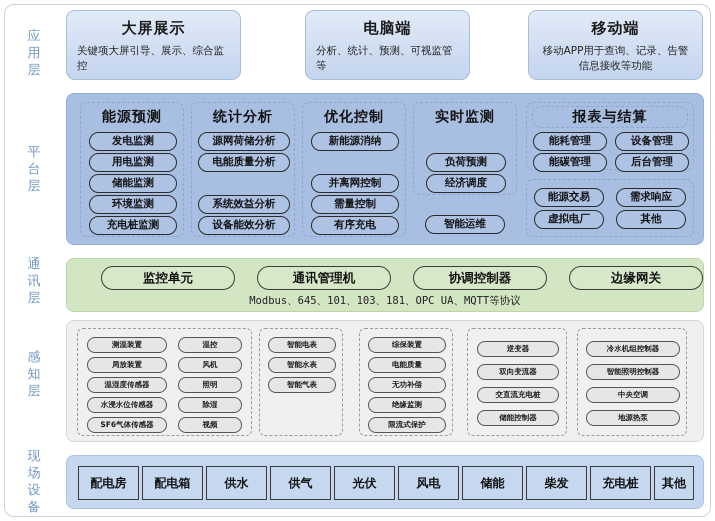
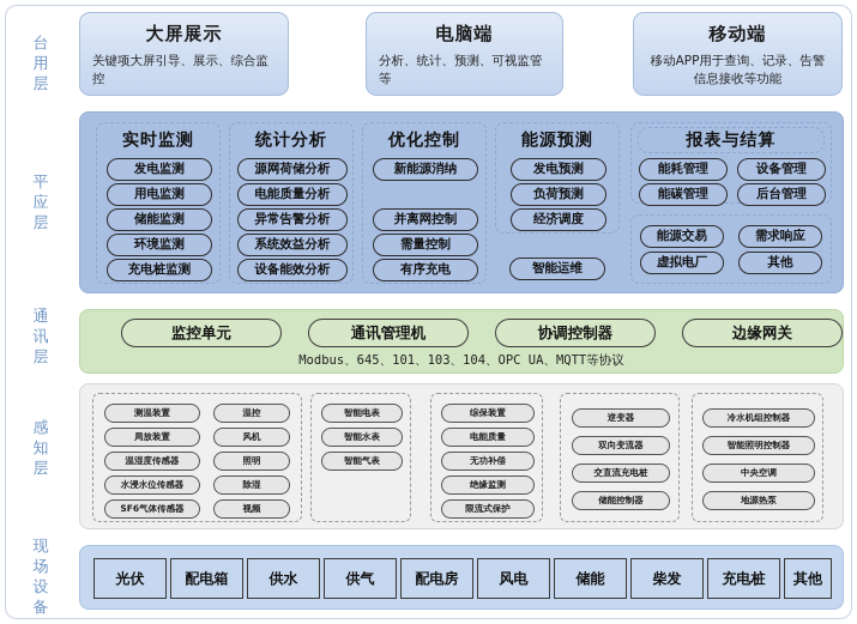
- 应
+ 台
  用
  层
  平
- 台
+ 应
  层
  通
  讯
  层
  感
  知
  层
  现
  场
  设
  备
  大屏展示
  关键项大屏引导、展示、综合监控
  电脑端
  分析、统计、预测、可视监管等
  移动端
  移动APP用于查询、记录、告警信息接收等功能
- 能源预测
+ 实时监测
  发电监测
  用电监测
  储能监测
  环境监测
  充电桩监测
  统计分析
  源网荷储分析
  电能质量分析
+ 异常告警分析
  系统效益分析
  设备能效分析
  优化控制
  新能源消纳
  并离网控制
  需量控制
  有序充电
- 实时监测
+ 能源预测
+ 发电预测
  负荷预测
  经济调度
  智能运维
  报表与结算
  能耗管理
  设备管理
  能碳管理
  后台管理
  能源交易
  需求响应
  虚拟电厂
  其他
  监控单元
  通讯管理机
  协调控制器
  边缘网关
- Modbus、645、101、103、181、OPC UA、MQTT等协议
+ Modbus、645、101、103、104、OPC UA、MQTT等协议
  测温装置
  局放装置
  温湿度传感器
  水浸水位传感器
  SF6气体传感器
  温控
  风机
  照明
  除湿
  视频
  智能电表
  智能水表
  智能气表
  综保装置
  电能质量
  无功补偿
  绝缘监测
  限流式保护
  逆变器
  双向变流器
  交直流充电桩
  储能控制器
  冷水机组控制器
  智能照明控制器
  中央空调
  地源热泵
- 配电房
+ 光伏
  配电箱
  供水
  供气
- 光伏
+ 配电房
  风电
  储能
  柴发
  充电桩
  其他
